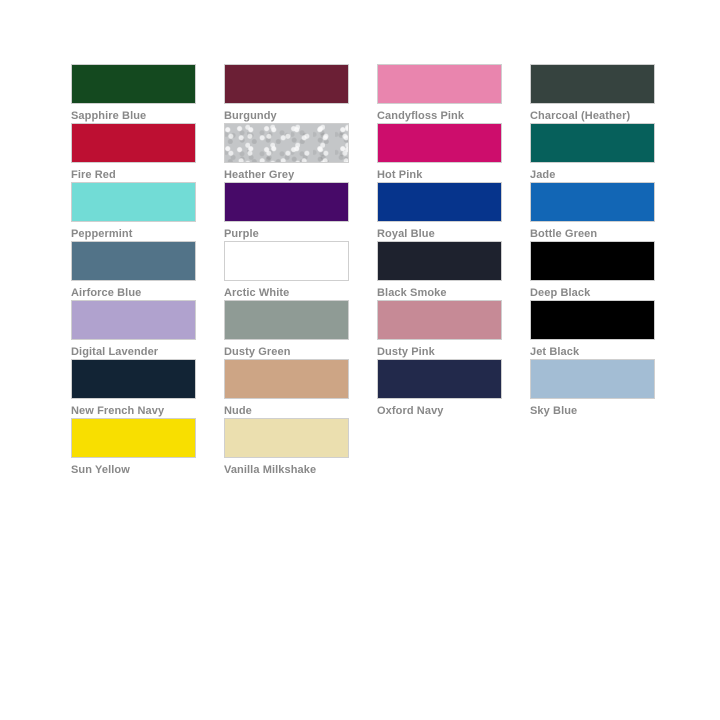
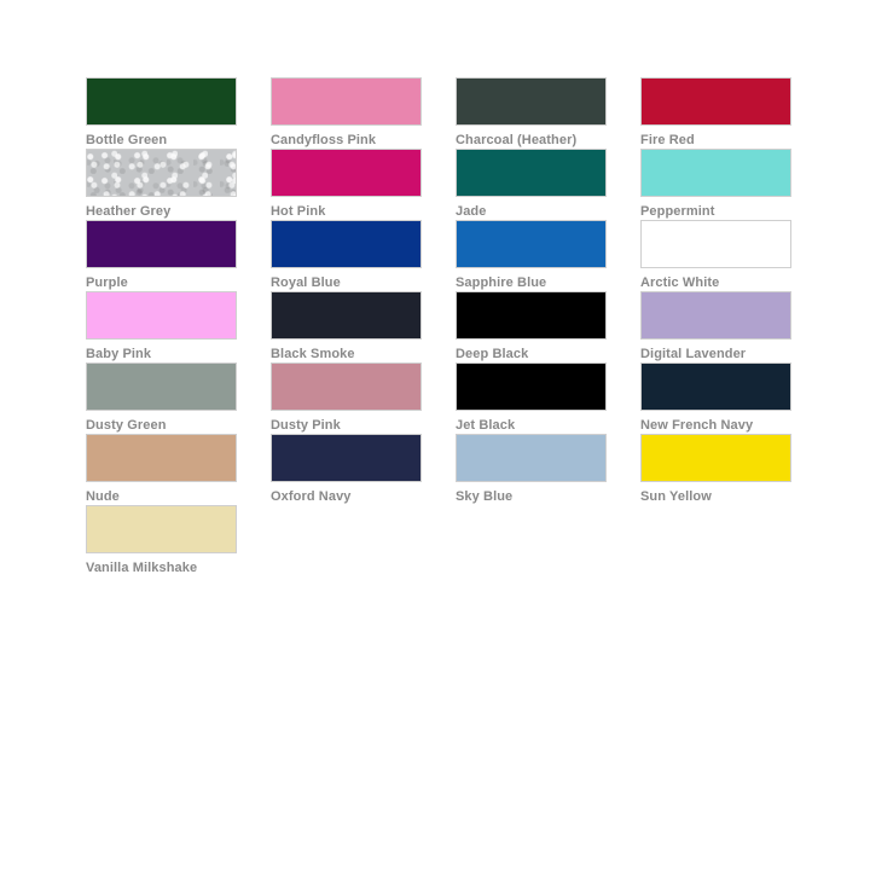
- Sapphire Blue
+ Bottle Green
- Burgundy
  Candyfloss Pink
  Charcoal (Heather)
  Fire Red
  Heather Grey
  Hot Pink
  Jade
  Peppermint
  Purple
  Royal Blue
- Bottle Green
+ Sapphire Blue
- Airforce Blue
  Arctic White
+ Baby Pink
  Black Smoke
  Deep Black
  Digital Lavender
  Dusty Green
  Dusty Pink
  Jet Black
  New French Navy
  Nude
  Oxford Navy
  Sky Blue
  Sun Yellow
  Vanilla Milkshake
